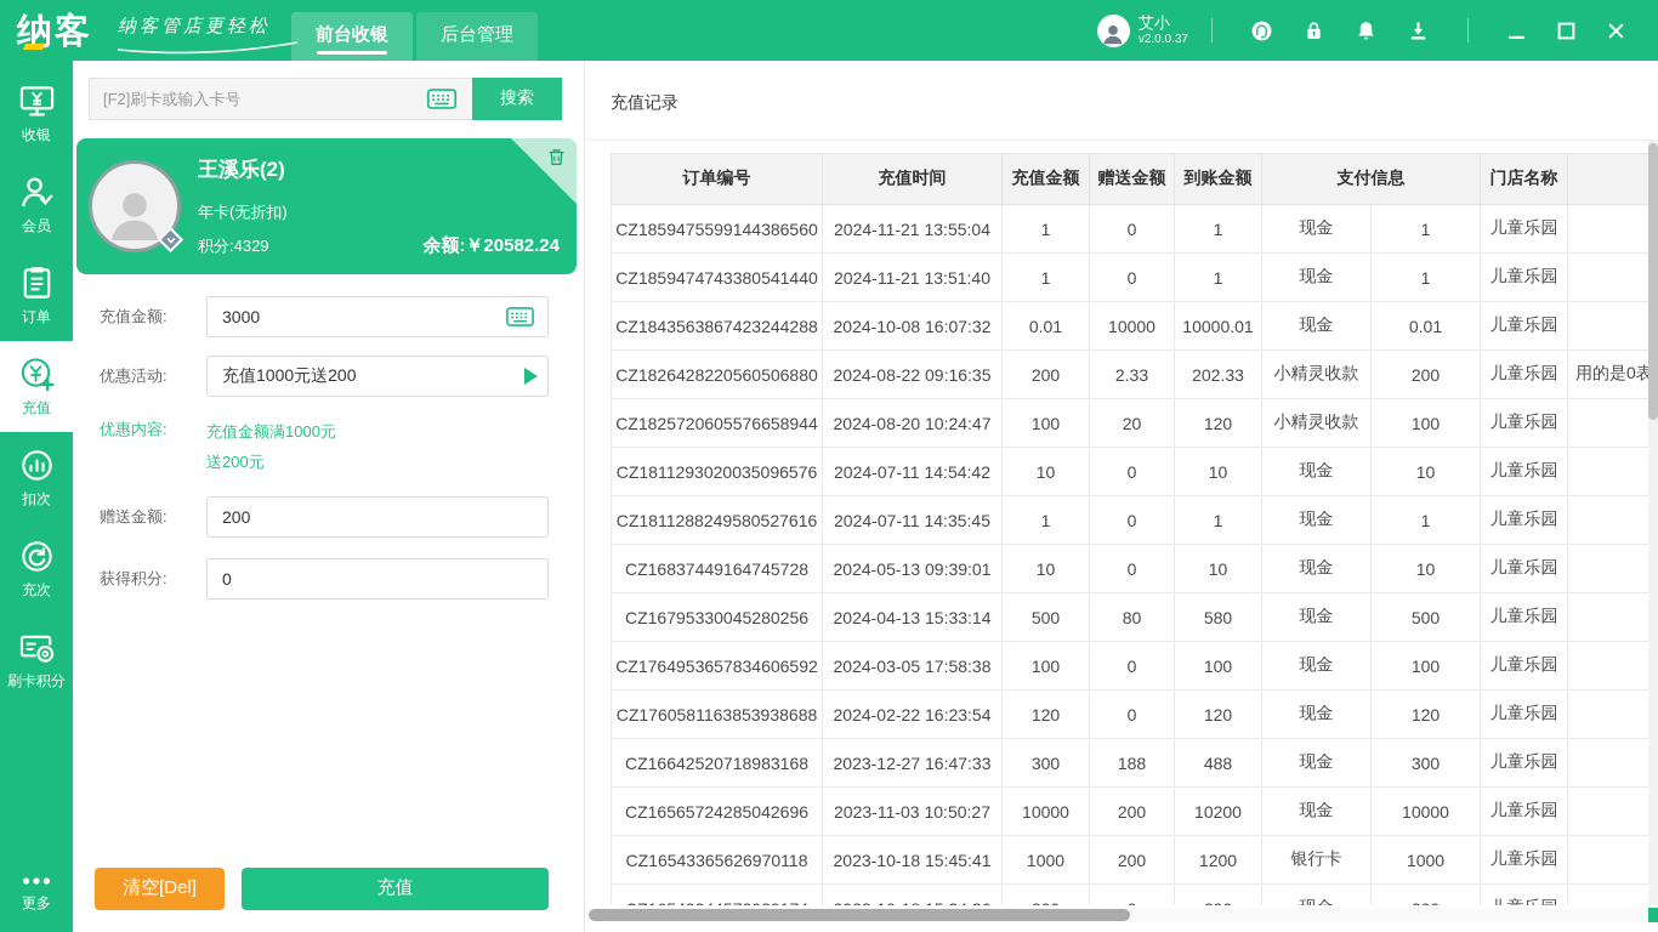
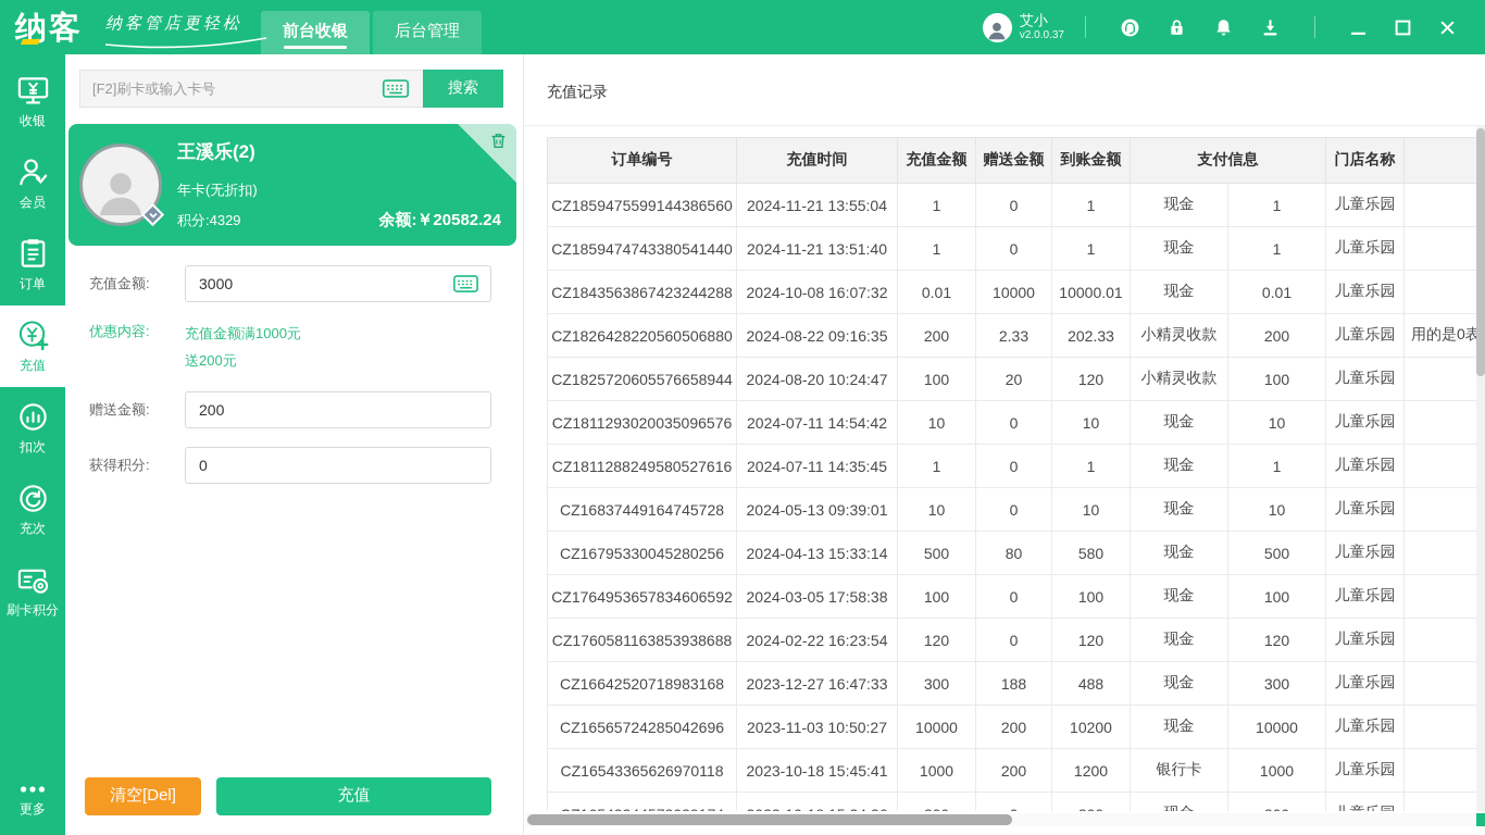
  纳客
  纳客管店更轻松
  前台收银
  后台管理
  艾小
  v2.0.0.37
  收银
  会员
  订单
  充值
  扣次
  充次
  刷卡积分
  更多
  [F2]刷卡或输入卡号
  搜索
  王溪乐(2)
  年卡(无折扣)
  积分:4329
  余额:￥20582.24
  充值金额:
  3000
- 优惠活动:
- 充值1000元送200
  优惠内容:
  充值金额满1000元
  送200元
  赠送金额:
  200
  获得积分:
  0
  清空[Del]
  充值
  充值记录
  订单编号	充值时间	充值金额	赠送金额	到账金额	支付信息	门店名称
  CZ1859475599144386560	2024-11-21 13:55:04	1	0	1	现金	1	儿童乐园
  CZ1859474743380541440	2024-11-21 13:51:40	1	0	1	现金	1	儿童乐园
  CZ1843563867423244288	2024-10-08 16:07:32	0.01	10000	10000.01	现金	0.01	儿童乐园
  CZ1826428220560506880	2024-08-22 09:16:35	200	2.33	202.33	小精灵收款	200	儿童乐园	用的是0表
  CZ1825720605576658944	2024-08-20 10:24:47	100	20	120	小精灵收款	100	儿童乐园
  CZ1811293020035096576	2024-07-11 14:54:42	10	0	10	现金	10	儿童乐园
  CZ1811288249580527616	2024-07-11 14:35:45	1	0	1	现金	1	儿童乐园
  CZ16837449164745728	2024-05-13 09:39:01	10	0	10	现金	10	儿童乐园
  CZ16795330045280256	2024-04-13 15:33:14	500	80	580	现金	500	儿童乐园
  CZ1764953657834606592	2024-03-05 17:58:38	100	0	100	现金	100	儿童乐园
  CZ1760581163853938688	2024-02-22 16:23:54	120	0	120	现金	120	儿童乐园
  CZ16642520718983168	2023-12-27 16:47:33	300	188	488	现金	300	儿童乐园
  CZ16565724285042696	2023-11-03 10:50:27	10000	200	10200	现金	10000	儿童乐园
  CZ16543365626970118	2023-10-18 15:45:41	1000	200	1200	银行卡	1000	儿童乐园
